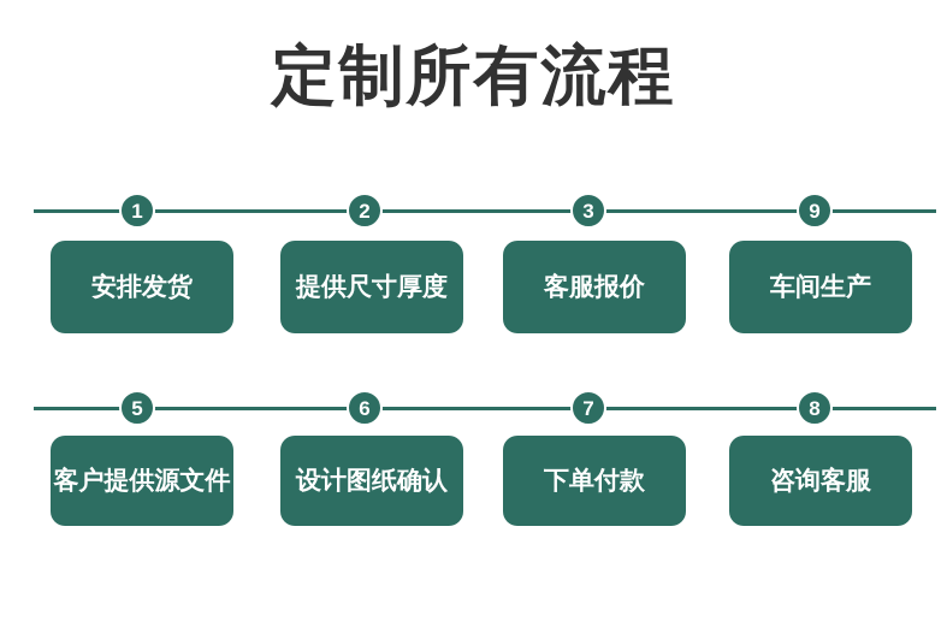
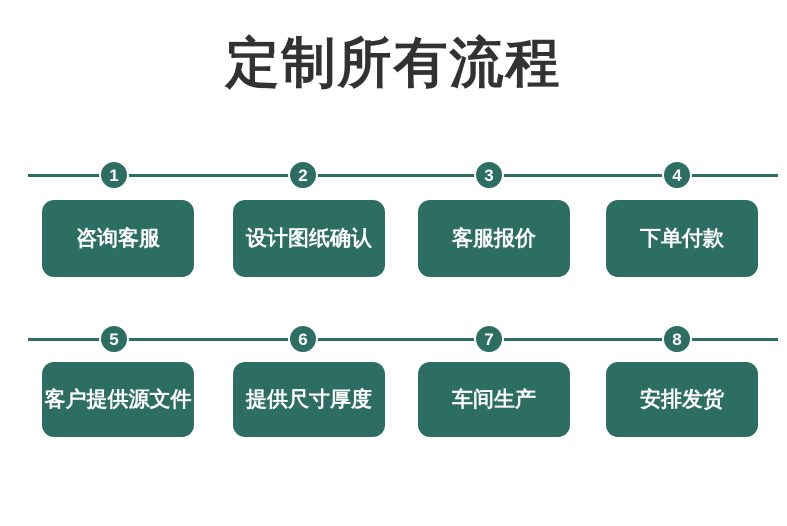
  定制所有流程
  1
  2
  3
- 9
+ 4
- 安排发货
+ 咨询客服
- 提供尺寸厚度
+ 设计图纸确认
  客服报价
- 车间生产
+ 下单付款
  5
  6
  7
  8
  客户提供源文件
- 设计图纸确认
+ 提供尺寸厚度
- 下单付款
+ 车间生产
- 咨询客服
+ 安排发货
